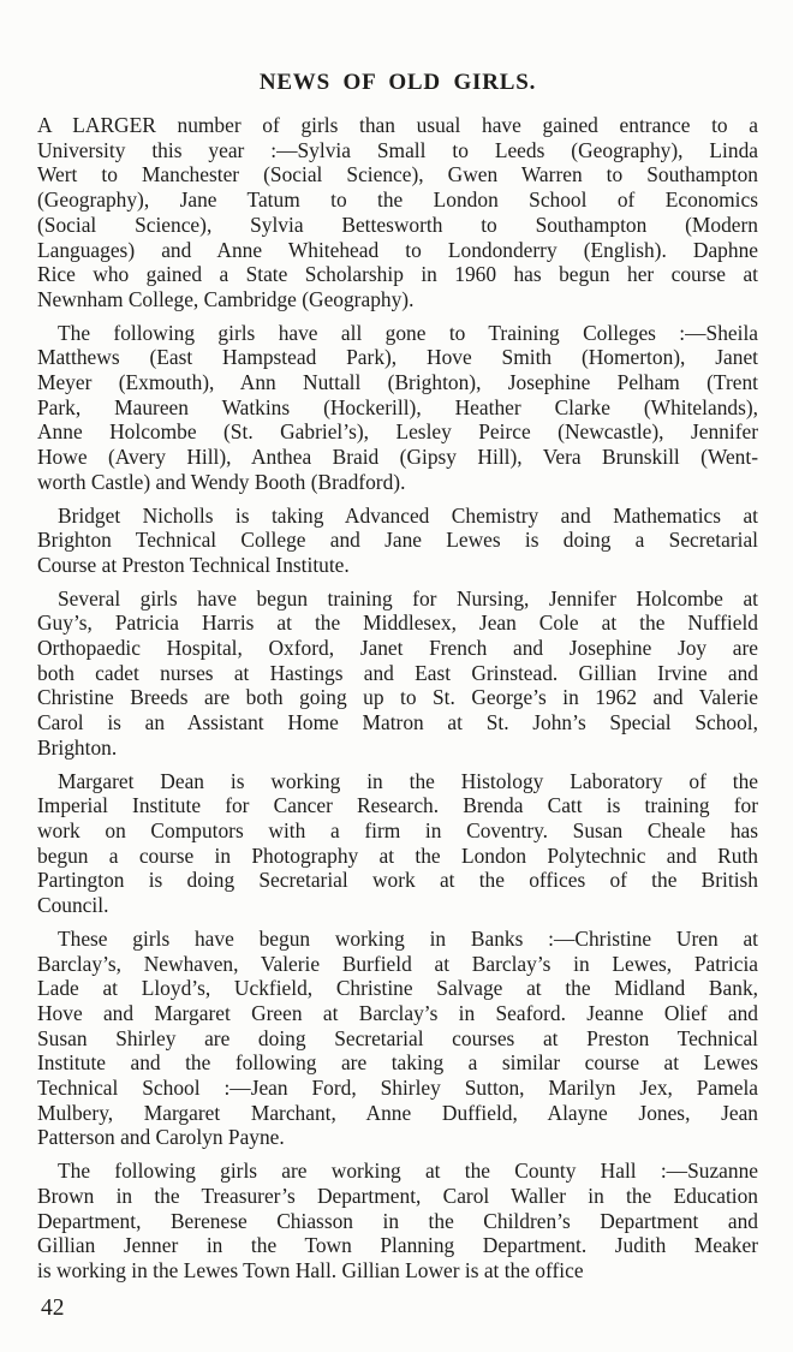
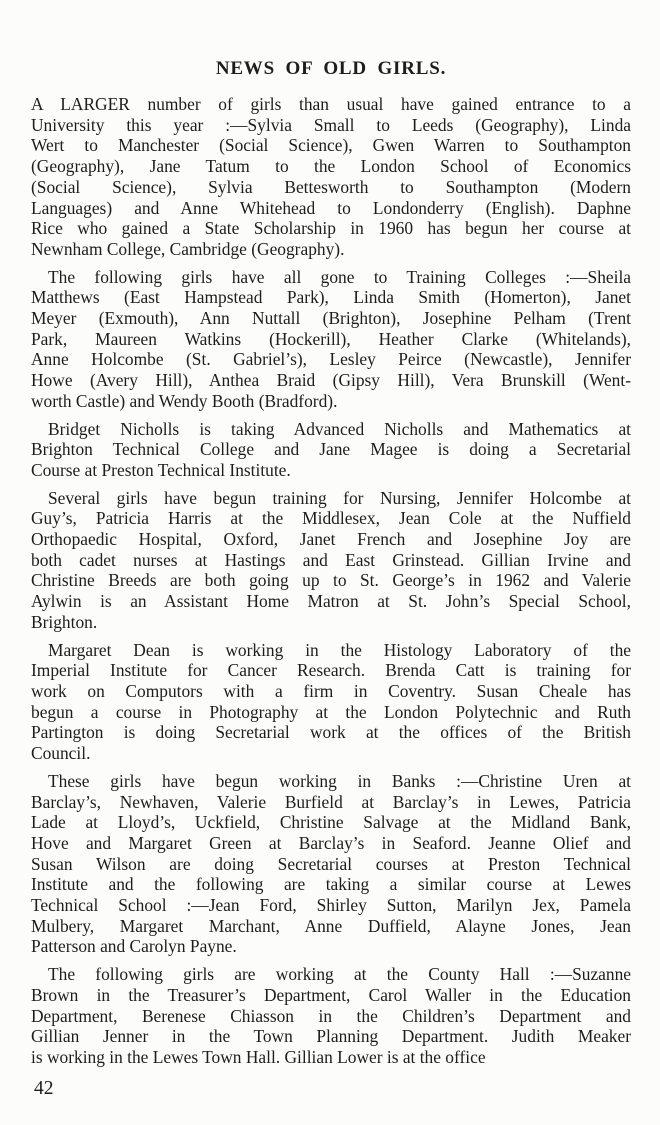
  NEWS OF OLD GIRLS.
  A LARGER number of girls than usual have gained entrance to a
  University this year :—Sylvia Small to Leeds (Geography), Linda
  Wert to Manchester (Social Science), Gwen Warren to Southampton
  (Geography), Jane Tatum to the London School of Economics
  (Social Science), Sylvia Bettesworth to Southampton (Modern
  Languages) and Anne Whitehead to Londonderry (English). Daphne
  Rice who gained a State Scholarship in 1960 has begun her course at
  Newnham College, Cambridge (Geography).
  The following girls have all gone to Training Colleges :—Sheila
- Matthews (East Hampstead Park), Hove Smith (Homerton), Janet
+ Matthews (East Hampstead Park), Linda Smith (Homerton), Janet
  Meyer (Exmouth), Ann Nuttall (Brighton), Josephine Pelham (Trent
  Park, Maureen Watkins (Hockerill), Heather Clarke (Whitelands),
  Anne Holcombe (St. Gabriel’s), Lesley Peirce (Newcastle), Jennifer
  Howe (Avery Hill), Anthea Braid (Gipsy Hill), Vera Brunskill (Went-
  worth Castle) and Wendy Booth (Bradford).
- Bridget Nicholls is taking Advanced Chemistry and Mathematics at
+ Bridget Nicholls is taking Advanced Nicholls and Mathematics at
- Brighton Technical College and Jane Lewes is doing a Secretarial
+ Brighton Technical College and Jane Magee is doing a Secretarial
  Course at Preston Technical Institute.
  Several girls have begun training for Nursing, Jennifer Holcombe at
  Guy’s, Patricia Harris at the Middlesex, Jean Cole at the Nuffield
  Orthopaedic Hospital, Oxford, Janet French and Josephine Joy are
  both cadet nurses at Hastings and East Grinstead. Gillian Irvine and
  Christine Breeds are both going up to St. George’s in 1962 and Valerie
- Carol is an Assistant Home Matron at St. John’s Special School,
+ Aylwin is an Assistant Home Matron at St. John’s Special School,
  Brighton.
  Margaret Dean is working in the Histology Laboratory of the
  Imperial Institute for Cancer Research. Brenda Catt is training for
  work on Computors with a firm in Coventry. Susan Cheale has
  begun a course in Photography at the London Polytechnic and Ruth
  Partington is doing Secretarial work at the offices of the British
  Council.
  These girls have begun working in Banks :—Christine Uren at
  Barclay’s, Newhaven, Valerie Burfield at Barclay’s in Lewes, Patricia
  Lade at Lloyd’s, Uckfield, Christine Salvage at the Midland Bank,
  Hove and Margaret Green at Barclay’s in Seaford. Jeanne Olief and
- Susan Shirley are doing Secretarial courses at Preston Technical
+ Susan Wilson are doing Secretarial courses at Preston Technical
  Institute and the following are taking a similar course at Lewes
  Technical School :—Jean Ford, Shirley Sutton, Marilyn Jex, Pamela
  Mulbery, Margaret Marchant, Anne Duffield, Alayne Jones, Jean
  Patterson and Carolyn Payne.
  The following girls are working at the County Hall :—Suzanne
  Brown in the Treasurer’s Department, Carol Waller in the Education
  Department, Berenese Chiasson in the Children’s Department and
  Gillian Jenner in the Town Planning Department. Judith Meaker
  is working in the Lewes Town Hall. Gillian Lower is at the office
  42
